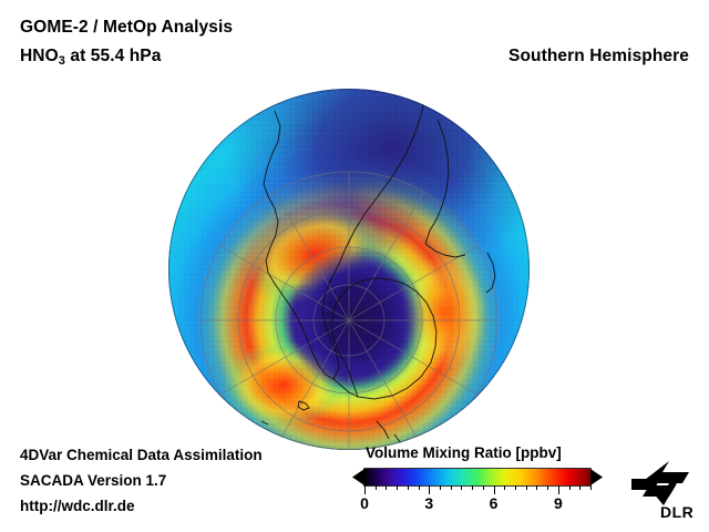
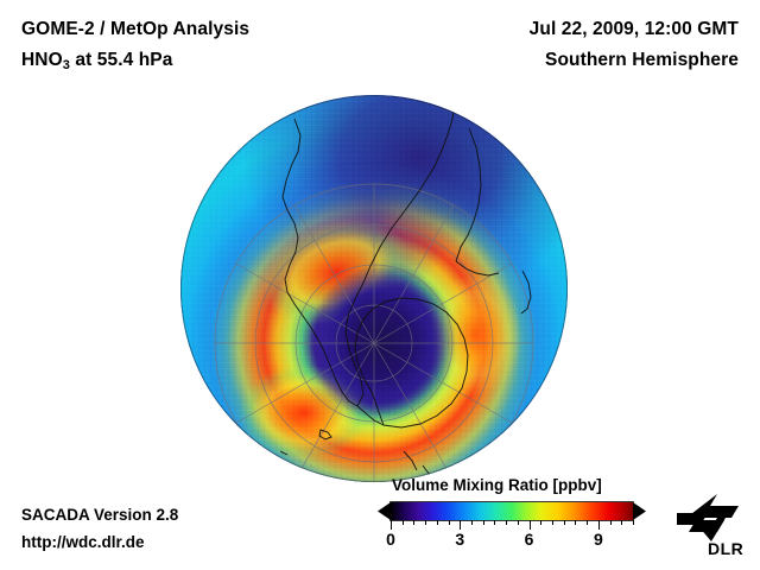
  GOME-2 / MetOp Analysis
  HNO3 at 55.4 hPa
+ Jul 22, 2009, 12:00 GMT
  Southern Hemisphere
- 4DVar Chemical Data Assimilation
- SACADA Version 1.7
+ SACADA Version 2.8
  http://wdc.dlr.de
  Volume Mixing Ratio [ppbv]
  0
  3
  6
  9
  DLR
